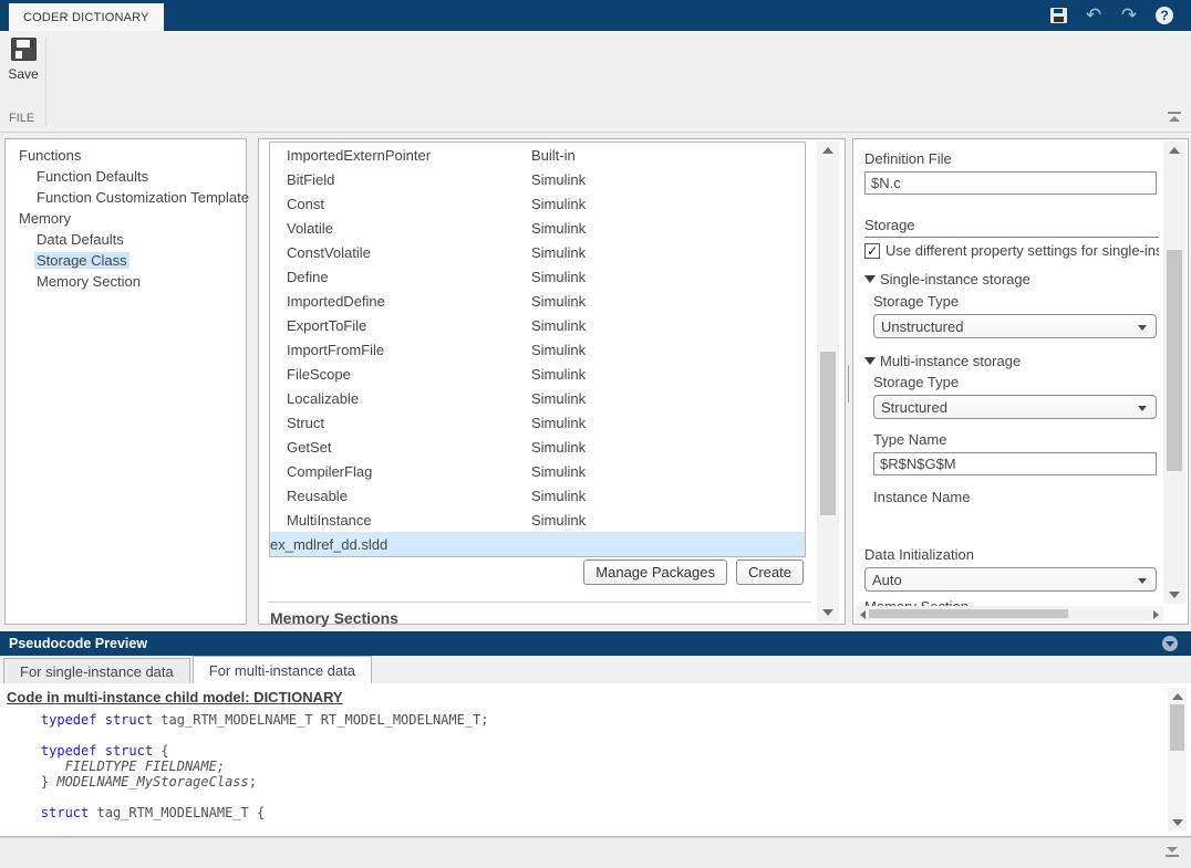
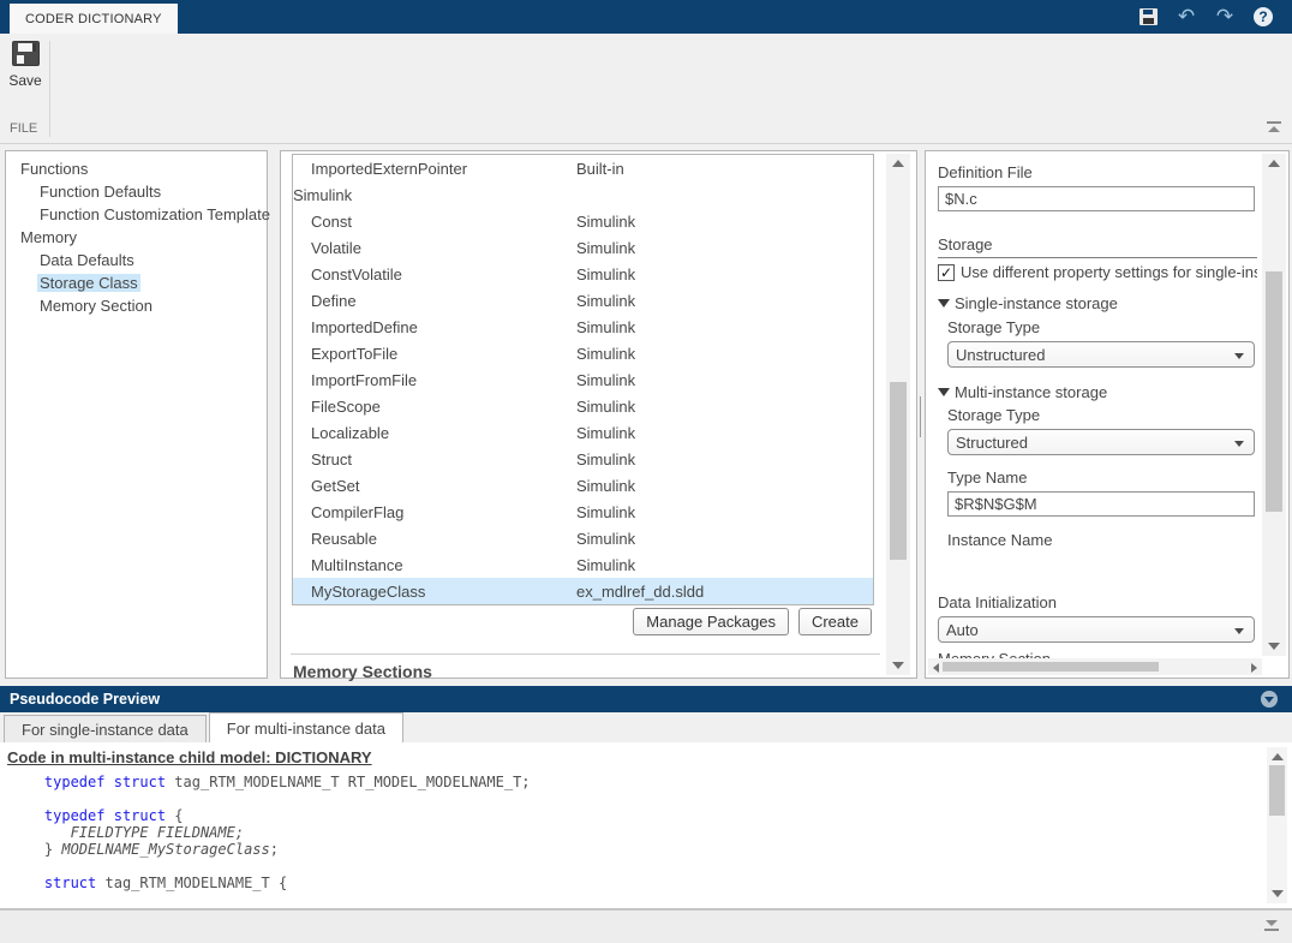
  CODER DICTIONARY
  ↶
  ↷
  ?
  Save
  FILE
  Functions
  Function Defaults
  Function Customization Template
  Memory
  Data Defaults
  Storage Class
  Memory Section
  ImportedExternPointer
  Built-in
- BitField
  Simulink
  Const
  Simulink
  Volatile
  Simulink
  ConstVolatile
  Simulink
  Define
  Simulink
  ImportedDefine
  Simulink
  ExportToFile
  Simulink
  ImportFromFile
  Simulink
  FileScope
  Simulink
  Localizable
  Simulink
  Struct
  Simulink
  GetSet
  Simulink
  CompilerFlag
  Simulink
  Reusable
  Simulink
  MultiInstance
  Simulink
+ MyStorageClass
  ex_mdlref_dd.sldd
  Manage Packages
  Create
  Memory Sections
  Definition File
  $N.c
  Storage
  ✓
  Use different property settings for single-in
  Single-instance storage
  Storage Type
  Unstructured
  Multi-instance storage
  Storage Type
  Structured
  Type Name
  $R$N$G$M
  Instance Name
  Data Initialization
  Auto
  Pseudocode Preview
  For single-instance data
  For multi-instance data
  Code in multi-instance child model: DICTIONARY
  typedef struct tag_RTM_MODELNAME_T RT_MODEL_MODELNAME_T;
  typedef struct {
  FIELDTYPE FIELDNAME;
  } MODELNAME_MyStorageClass;
  struct tag_RTM_MODELNAME_T {
